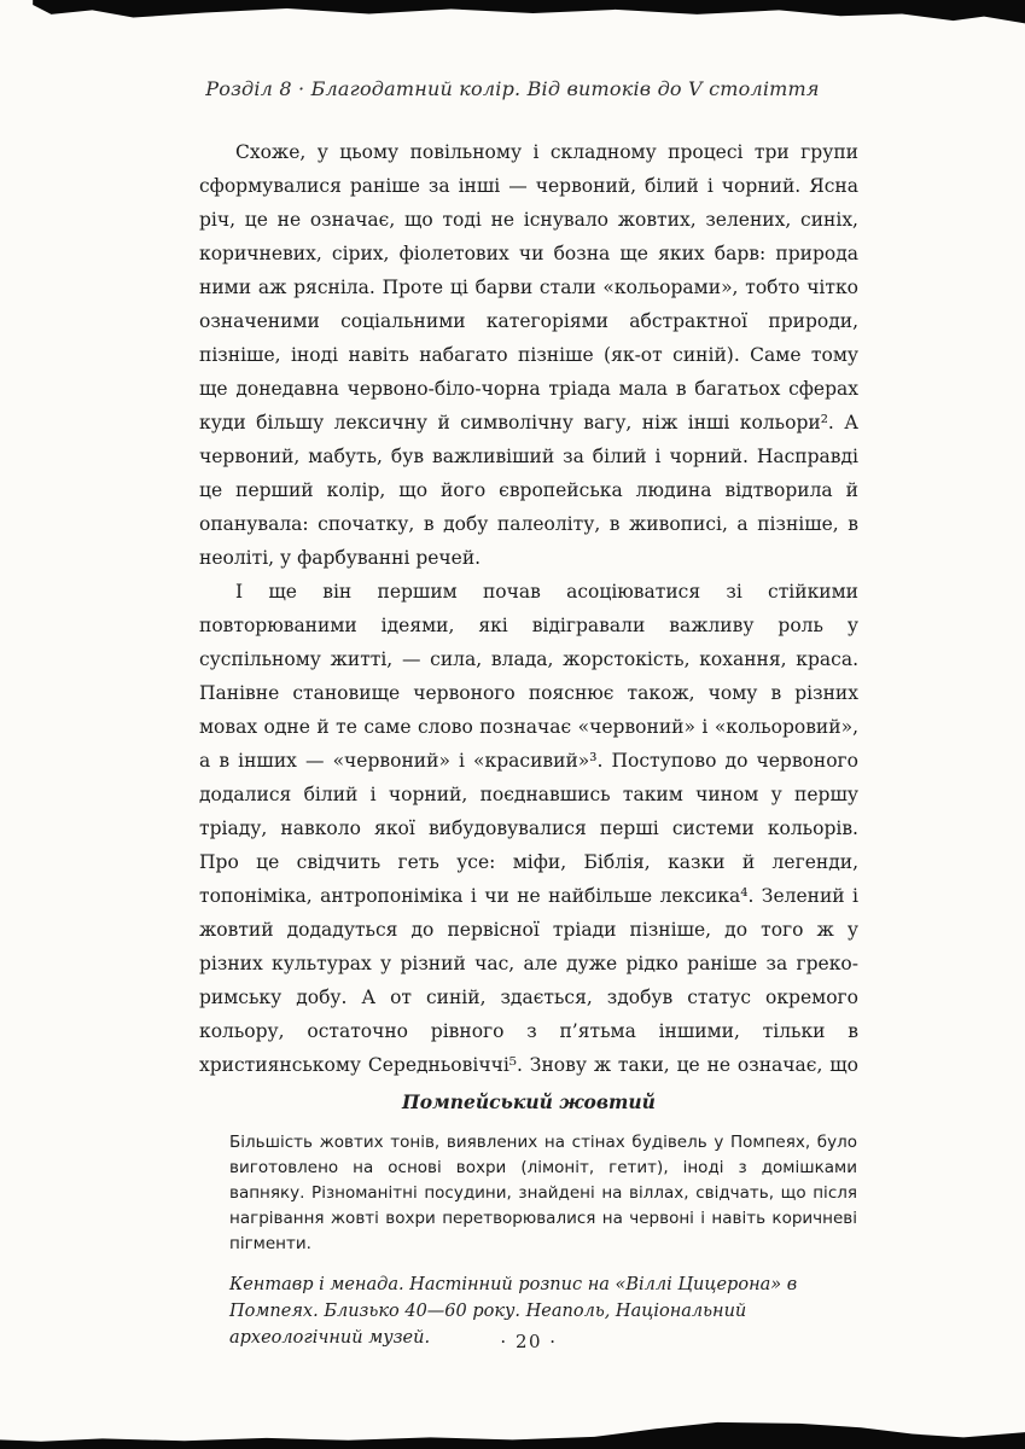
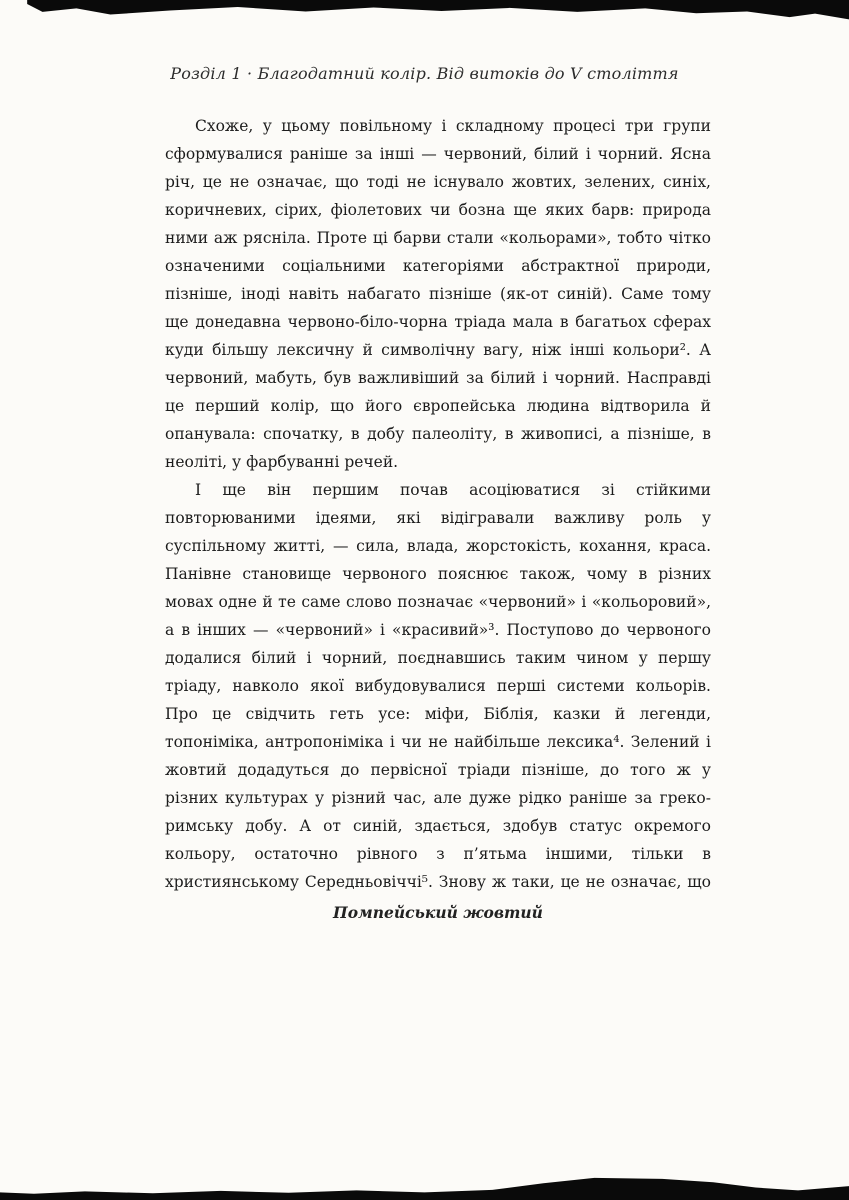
- Розділ 8 · Благодатний колір. Від витоків до V століття
+ Розділ 1 · Благодатний колір. Від витоків до V століття
  Схоже, у цьому повільному і складному процесі три групи сформувалися раніше за інші — червоний, білий і чорний. Ясна річ, це не означає, що тоді не існувало жовтих, зелених, синіх, коричневих, сірих, фіолетових чи бозна ще яких барв: природа ними аж рясніла. Проте ці барви стали «кольорами», тобто чітко означеними соціальними категоріями абстрактної природи, пізніше, іноді навіть набагато пізніше (як-от синій). Саме тому ще донедавна червоно-біло-чорна тріада мала в багатьох сферах куди більшу лексичну й символічну вагу, ніж інші кольори². А червоний, мабуть, був важливіший за білий і чорний. Насправді це перший колір, що його європейська людина відтворила й опанувала: спочатку, в добу палеоліту, в живописі, а пізніше, в неоліті, у фарбуванні речей.
  І ще він першим почав асоціюватися зі стійкими повторюваними ідеями, які відігравали важливу роль у суспільному житті, — сила, влада, жорстокість, кохання, краса. Панівне становище червоного пояснює також, чому в різних мовах одне й те саме слово позначає «червоний» і «кольоровий», а в інших — «червоний» і «красивий»³. Поступово до червоного додалися білий і чорний, поєднавшись таким чином у першу тріаду, навколо якої вибудовувалися перші системи кольорів. Про це свідчить геть усе: міфи, Біблія, казки й легенди, топоніміка, антропоніміка і чи не найбільше лексика⁴. Зелений і жовтий додадуться до первісної тріади пізніше, до того ж у різних культурах у різний час, але дуже рідко раніше за греко-римську добу. А от синій, здається, здобув статус окремого кольору, остаточно рівного з п’ятьма іншими, тільки в християнському Середньовіччі⁵. Знову ж таки, це не означає, що
  Помпейський жовтий
- Більшість жовтих тонів, виявлених на стінах будівель у Помпеях, було виготовлено на основі вохри (лімоніт, гетит), іноді з домішками вапняку. Різноманітні посудини, знайдені на віллах, свідчать, що після нагрівання жовті вохри перетворювалися на червоні і навіть коричневі пігменти.
- Кентавр і менада. Настінний розпис на «Віллі Цицерона» в Помпеях. Близько 40—60 року. Неаполь, Національний археологічний музей.
- · 20 ·
